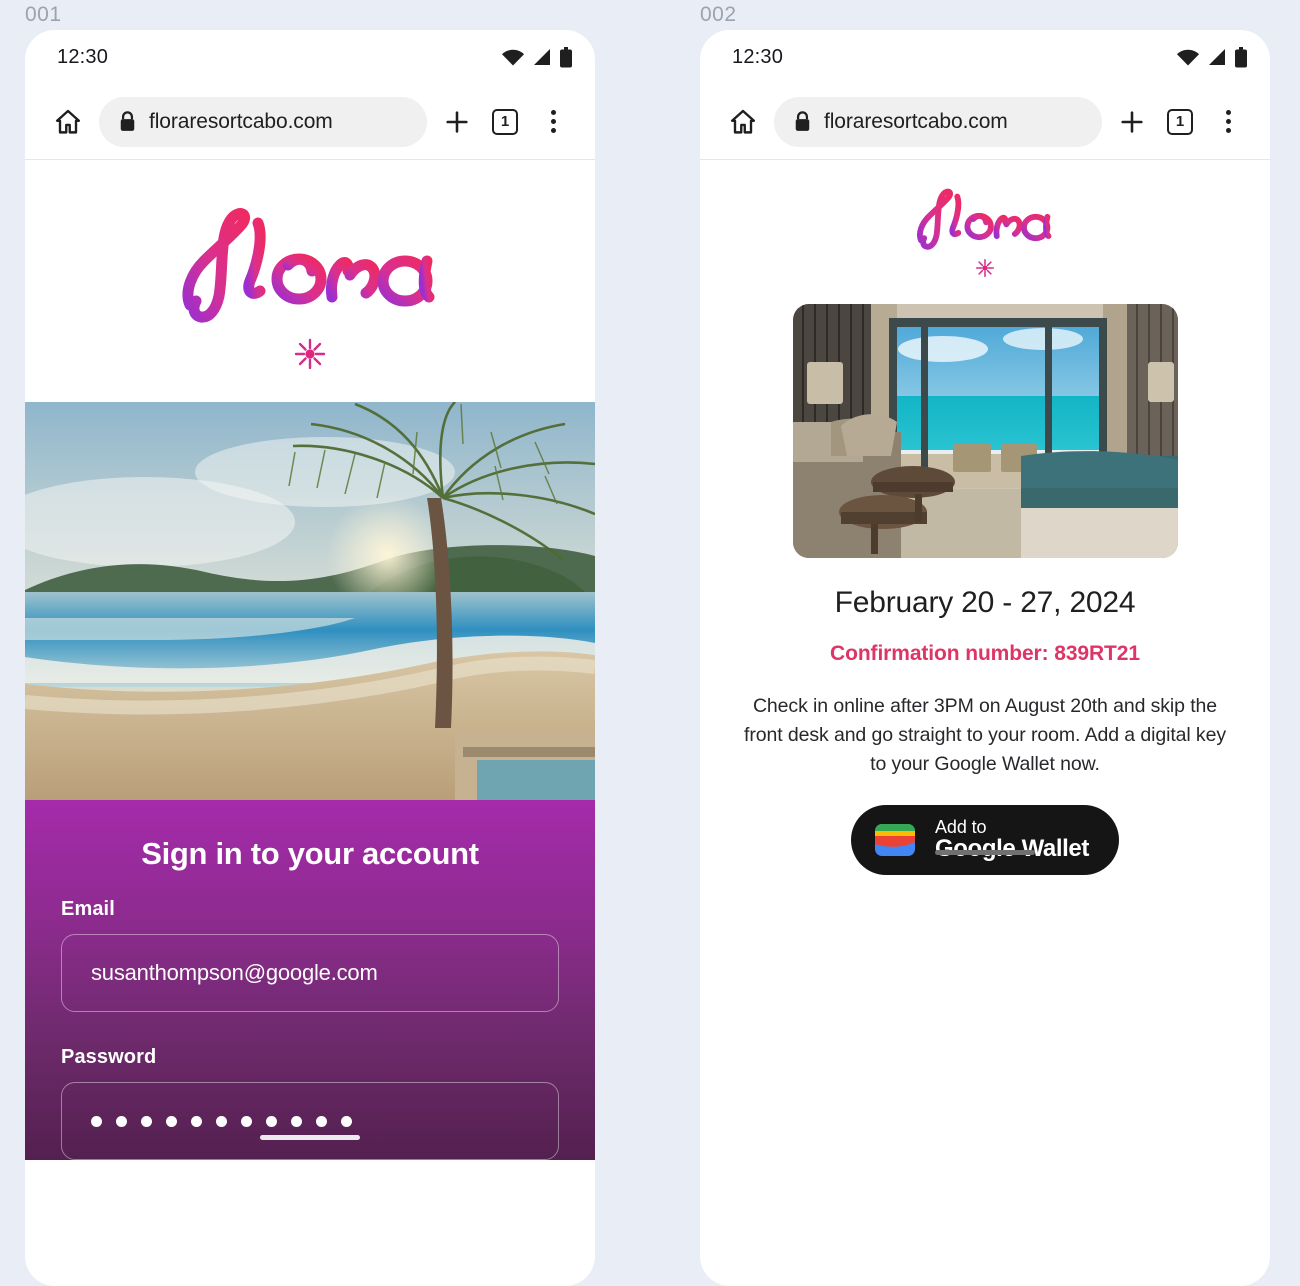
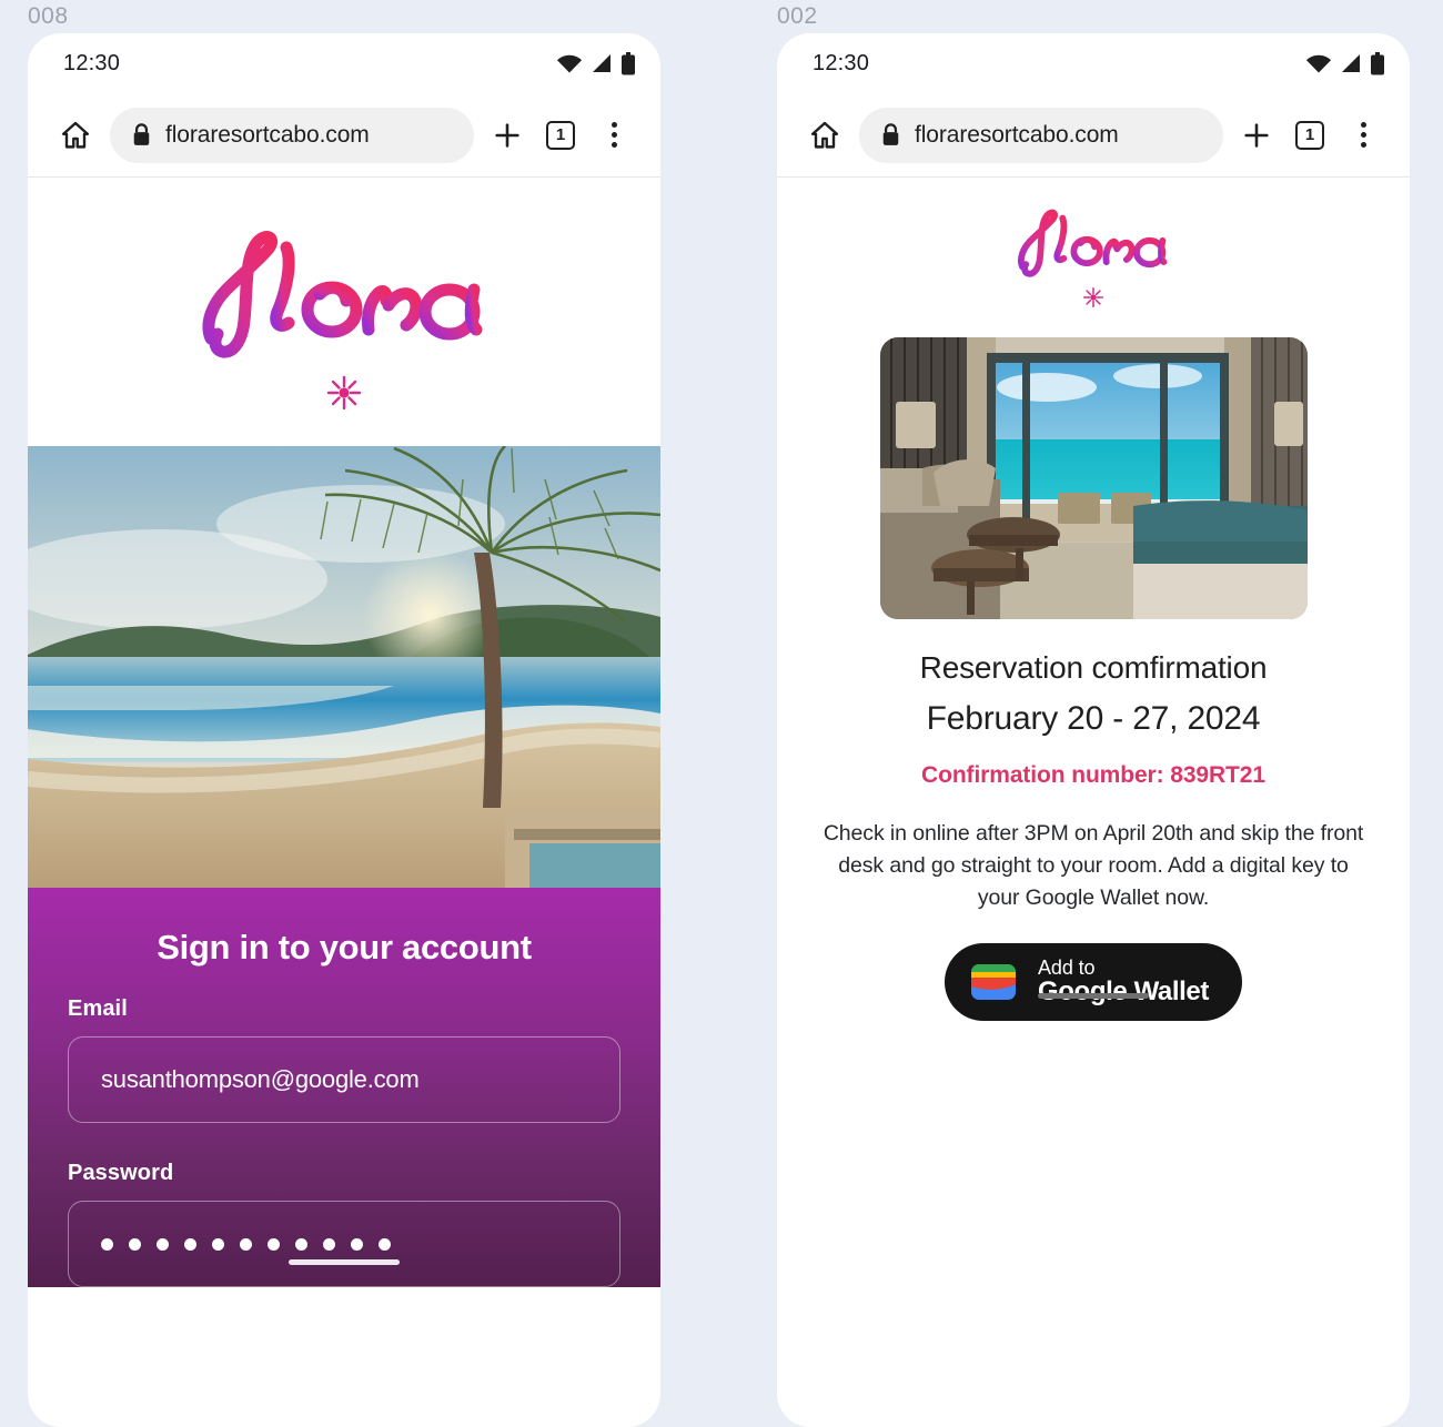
- 001
+ 008
  12:30
  floraresortcabo.com
  1
  Sign in to your account
  Email
  susanthompson@google.com
  Password
  002
  12:30
  floraresortcabo.com
  1
+ Reservation comfirmation
  February 20 - 27, 2024
  Confirmation number: 839RT21
- Check in online after 3PM on August 20th and skip the front desk and go straight to your room. Add a digital key to your Google Wallet now.
+ Check in online after 3PM on April 20th and skip the front desk and go straight to your room. Add a digital key to your Google Wallet now.
  Add to
